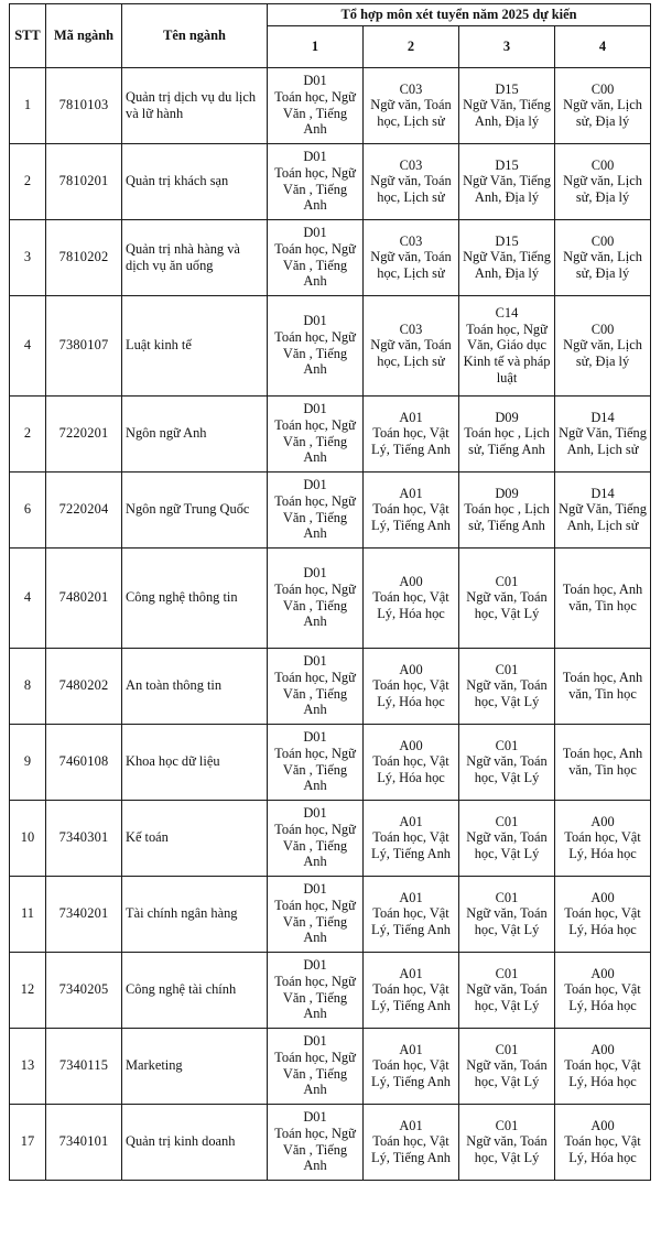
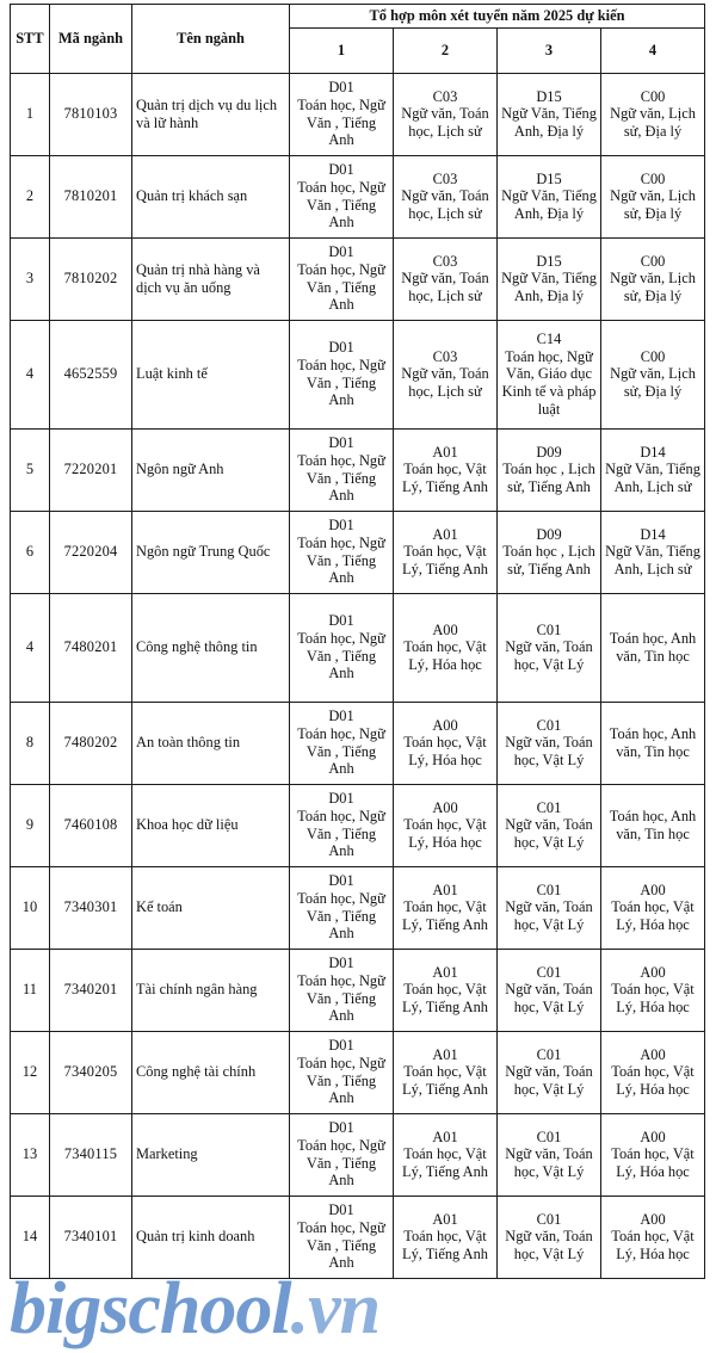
  STT	Mã ngành	Tên ngành	Tổ hợp môn xét tuyển năm 2025 dự kiến
  1	2	3	4
  1	7810103	Quản trị dịch vụ du lịch và lữ hành	D01Toán học, Ngữ Văn , Tiếng Anh	C03Ngữ văn, Toán học, Lịch sử	D15Ngữ Văn, Tiếng Anh, Địa lý	C00Ngữ văn, Lịch sử, Địa lý
  2	7810201	Quản trị khách sạn	D01Toán học, Ngữ Văn , Tiếng Anh	C03Ngữ văn, Toán học, Lịch sử	D15Ngữ Văn, Tiếng Anh, Địa lý	C00Ngữ văn, Lịch sử, Địa lý
  3	7810202	Quản trị nhà hàng và dịch vụ ăn uống	D01Toán học, Ngữ Văn , Tiếng Anh	C03Ngữ văn, Toán học, Lịch sử	D15Ngữ Văn, Tiếng Anh, Địa lý	C00Ngữ văn, Lịch sử, Địa lý
- 4	7380107	Luật kinh tế	D01Toán học, Ngữ Văn , Tiếng Anh	C03Ngữ văn, Toán học, Lịch sử	C14Toán học, Ngữ Văn, Giáo dục Kinh tế và pháp luật	C00Ngữ văn, Lịch sử, Địa lý
+ 4	4652559	Luật kinh tế	D01Toán học, Ngữ Văn , Tiếng Anh	C03Ngữ văn, Toán học, Lịch sử	C14Toán học, Ngữ Văn, Giáo dục Kinh tế và pháp luật	C00Ngữ văn, Lịch sử, Địa lý
- 2	7220201	Ngôn ngữ Anh	D01Toán học, Ngữ Văn , Tiếng Anh	A01Toán học, Vật Lý, Tiếng Anh	D09Toán học , Lịch sử, Tiếng Anh	D14Ngữ Văn, Tiếng Anh, Lịch sử
+ 5	7220201	Ngôn ngữ Anh	D01Toán học, Ngữ Văn , Tiếng Anh	A01Toán học, Vật Lý, Tiếng Anh	D09Toán học , Lịch sử, Tiếng Anh	D14Ngữ Văn, Tiếng Anh, Lịch sử
  6	7220204	Ngôn ngữ Trung Quốc	D01Toán học, Ngữ Văn , Tiếng Anh	A01Toán học, Vật Lý, Tiếng Anh	D09Toán học , Lịch sử, Tiếng Anh	D14Ngữ Văn, Tiếng Anh, Lịch sử
  4	7480201	Công nghệ thông tin	D01Toán học, Ngữ Văn , Tiếng Anh	A00Toán học, Vật Lý, Hóa học	C01Ngữ văn, Toán học, Vật Lý	Toán học, Anh văn, Tin học
  8	7480202	An toàn thông tin	D01Toán học, Ngữ Văn , Tiếng Anh	A00Toán học, Vật Lý, Hóa học	C01Ngữ văn, Toán học, Vật Lý	Toán học, Anh văn, Tin học
  9	7460108	Khoa học dữ liệu	D01Toán học, Ngữ Văn , Tiếng Anh	A00Toán học, Vật Lý, Hóa học	C01Ngữ văn, Toán học, Vật Lý	Toán học, Anh văn, Tin học
  10	7340301	Kế toán	D01Toán học, Ngữ Văn , Tiếng Anh	A01Toán học, Vật Lý, Tiếng Anh	C01Ngữ văn, Toán học, Vật Lý	A00Toán học, Vật Lý, Hóa học
  11	7340201	Tài chính ngân hàng	D01Toán học, Ngữ Văn , Tiếng Anh	A01Toán học, Vật Lý, Tiếng Anh	C01Ngữ văn, Toán học, Vật Lý	A00Toán học, Vật Lý, Hóa học
  12	7340205	Công nghệ tài chính	D01Toán học, Ngữ Văn , Tiếng Anh	A01Toán học, Vật Lý, Tiếng Anh	C01Ngữ văn, Toán học, Vật Lý	A00Toán học, Vật Lý, Hóa học
  13	7340115	Marketing	D01Toán học, Ngữ Văn , Tiếng Anh	A01Toán học, Vật Lý, Tiếng Anh	C01Ngữ văn, Toán học, Vật Lý	A00Toán học, Vật Lý, Hóa học
- 17	7340101	Quản trị kinh doanh	D01Toán học, Ngữ Văn , Tiếng Anh	A01Toán học, Vật Lý, Tiếng Anh	C01Ngữ văn, Toán học, Vật Lý	A00Toán học, Vật Lý, Hóa học
+ 14	7340101	Quản trị kinh doanh	D01Toán học, Ngữ Văn , Tiếng Anh	A01Toán học, Vật Lý, Tiếng Anh	C01Ngữ văn, Toán học, Vật Lý	A00Toán học, Vật Lý, Hóa học
+ bigschool.vn
